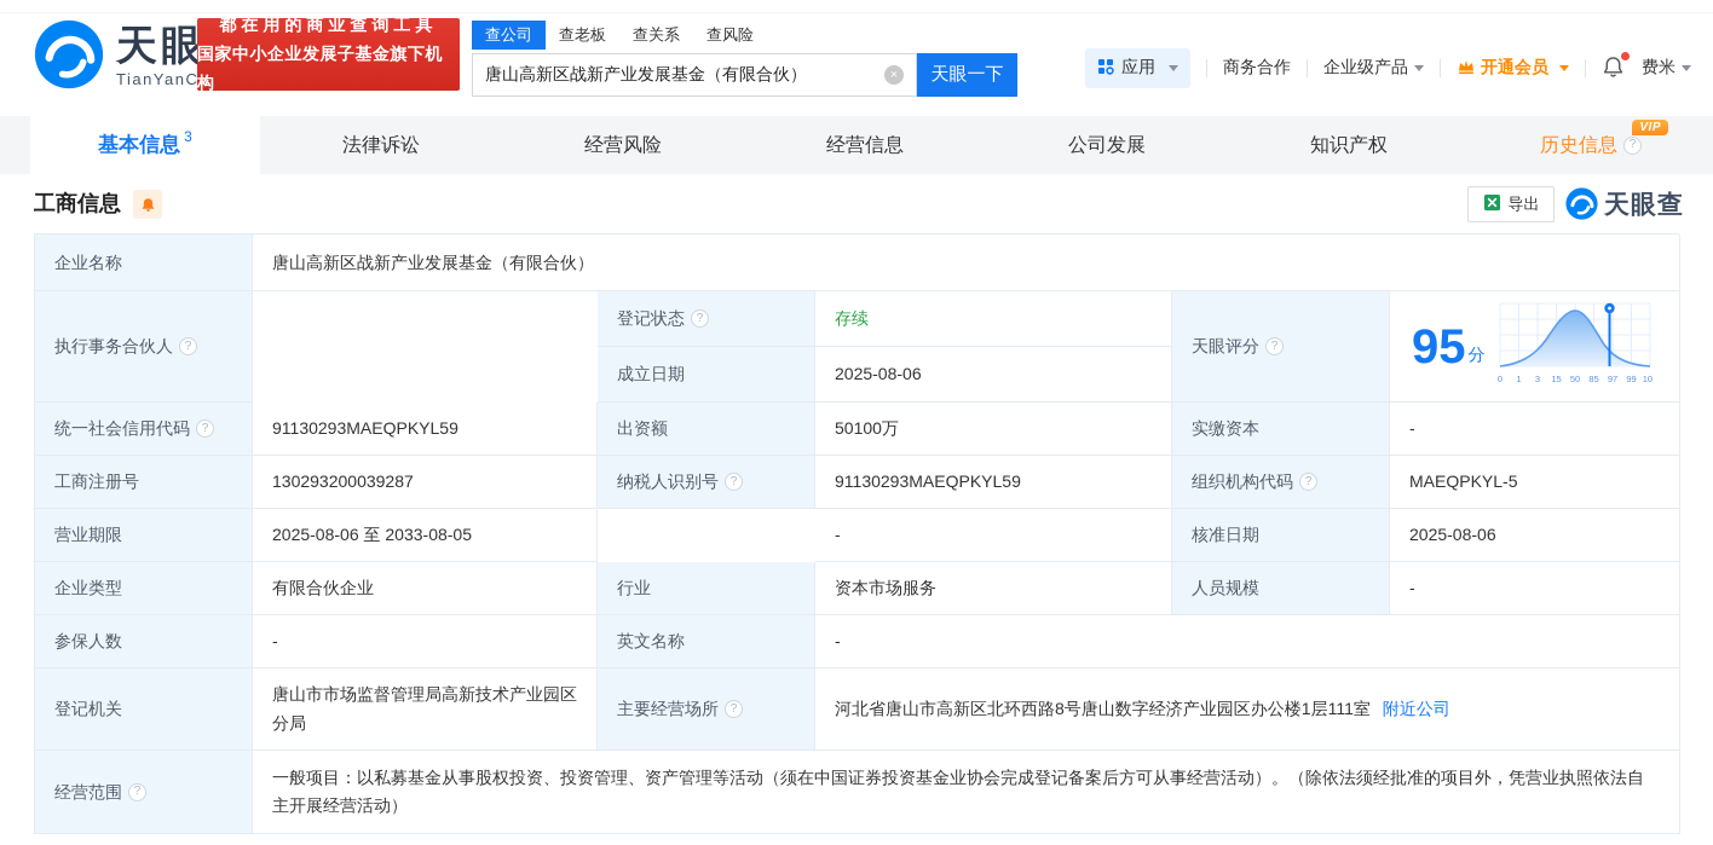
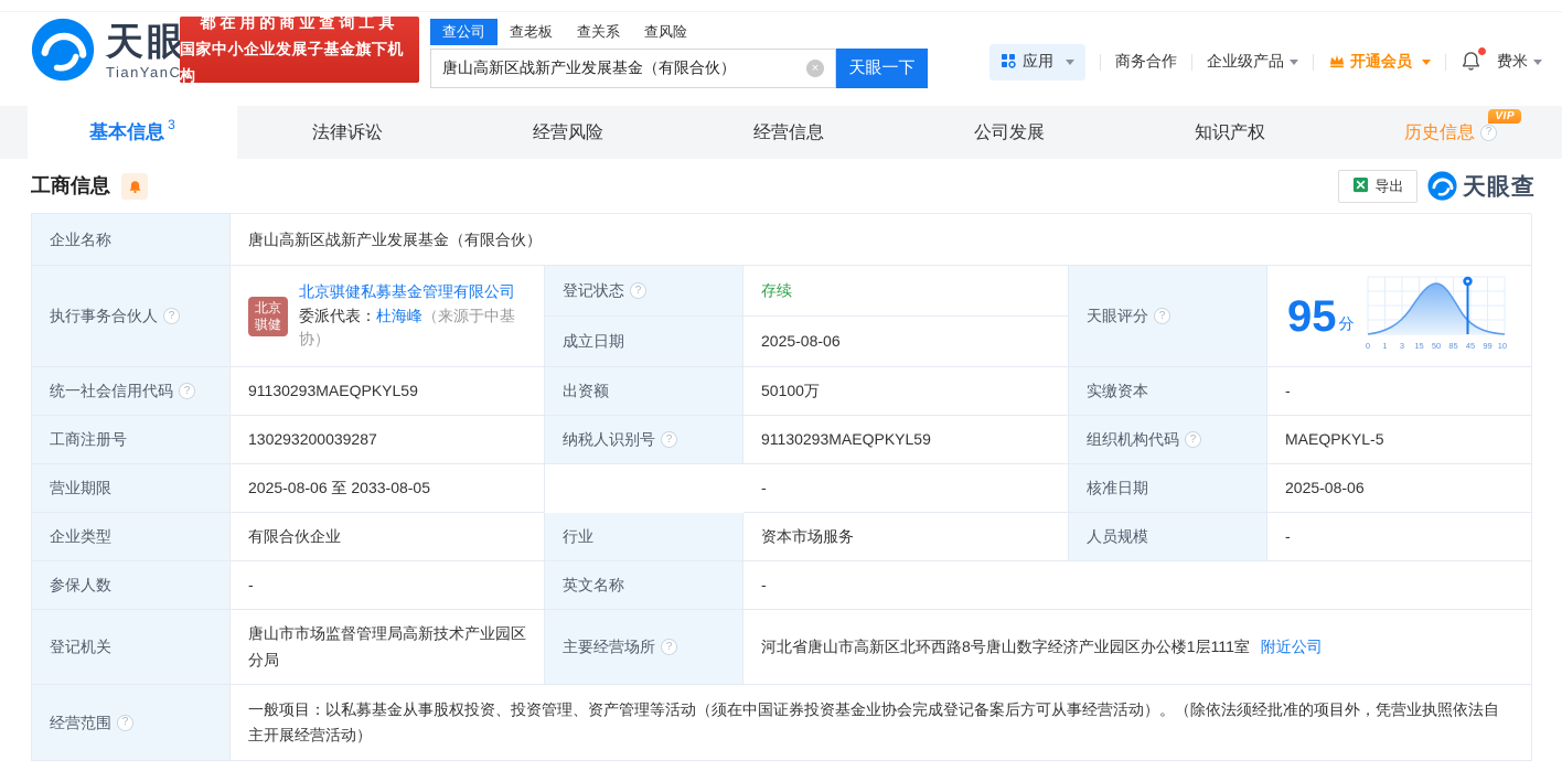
  都在用的商业查询工具
  国家中小企业发展子基金旗下机构
  查公司
  查老板
  查关系
  查风险
  唐山高新区战新产业发展基金（有限合伙）
  天眼一下
  应用
  商务合作
  企业级产品
  开通会员
  费米
  基本信息
  3
  法律诉讼
  经营风险
  经营信息
  公司发展
  知识产权
  VIP
  历史信息
  工商信息
  导出
  天眼查
  企业名称
  唐山高新区战新产业发展基金（有限合伙）
  执行事务合伙人
+ 北京
+ 骐健
+ 北京骐健私募基金管理有限公司
+ 委派代表：杜海峰（来源于中基协）
  登记状态
  存续
  成立日期
  2025-08-06
  天眼评分
  95
  分
  0
  1
  3
  15
  50
  85
- 97
+ 45
  99
  统一社会信用代码
  91130293MAEQPKYL59
  出资额
  50100万
  实缴资本
  -
  工商注册号
  130293200039287
  纳税人识别号
  91130293MAEQPKYL59
  组织机构代码
  MAEQPKYL-5
  营业期限
  2025-08-06 至 2033-08-05
  -
  核准日期
  2025-08-06
  企业类型
  有限合伙企业
  行业
  资本市场服务
  人员规模
  -
  参保人数
  -
  英文名称
  -
  登记机关
  唐山市市场监督管理局高新技术产业园区分局
  主要经营场所
  河北省唐山市高新区北环西路8号唐山数字经济产业园区办公楼1层111室
  附近公司
  经营范围
  一般项目：以私募基金从事股权投资、投资管理、资产管理等活动（须在中国证券投资基金业协会完成登记备案后方可从事经营活动）。（除依法须经批准的项目外，凭营业执照依法自主开展经营活动）
